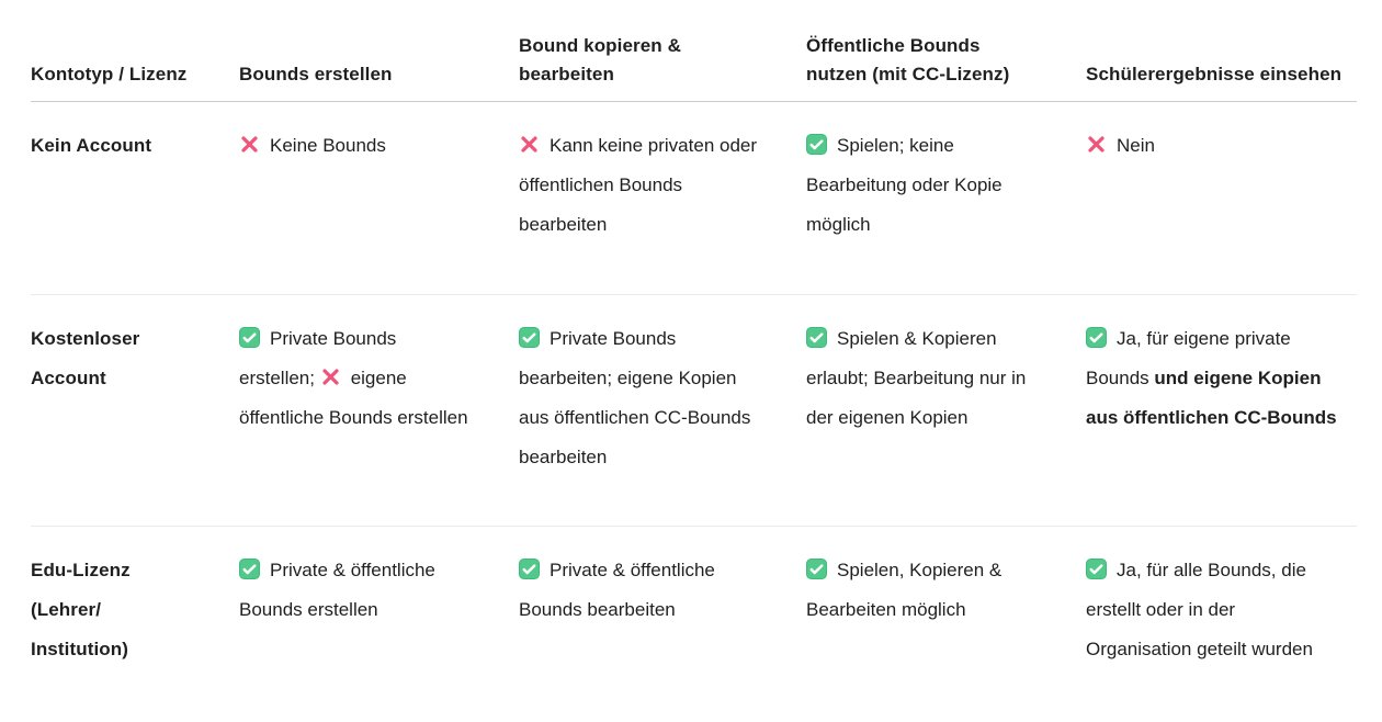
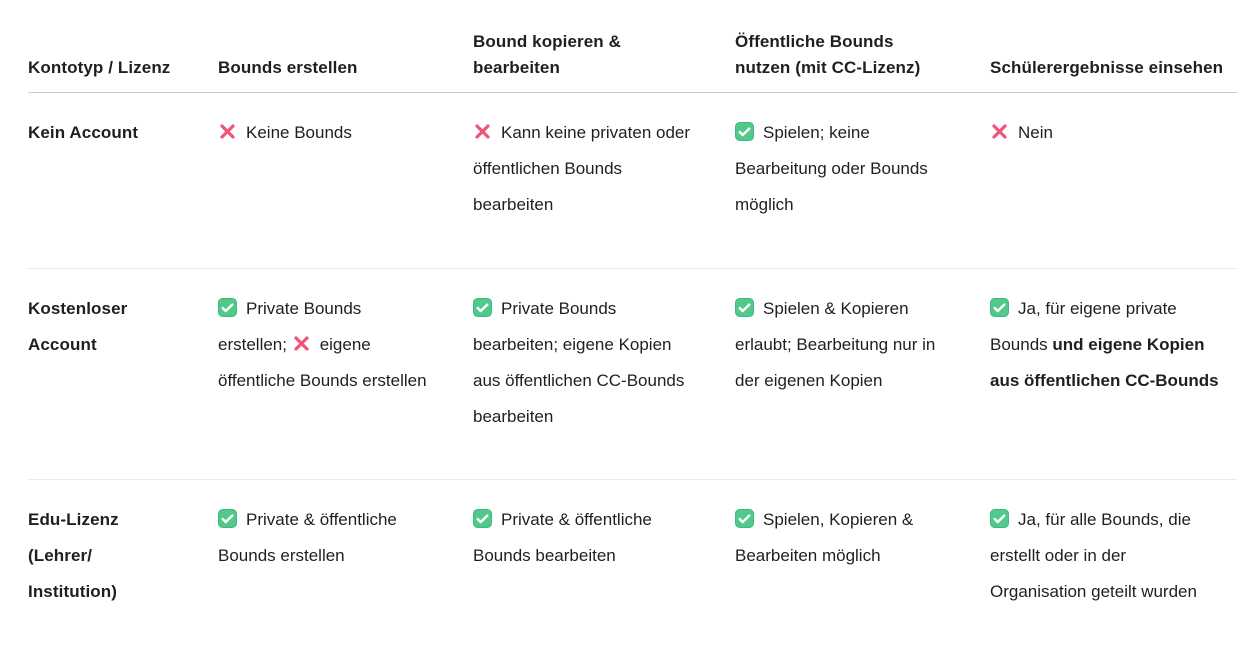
  Kontotyp / Lizenz
  Bounds erstellen
  Bound kopieren & bearbeiten
  Öffentliche Bounds nutzen (mit CC-Lizenz)
  Schülerergebnisse einsehen
  Kein Account
  Keine Bounds
  Kann keine privaten oder öffentlichen Bounds bearbeiten
- Spielen; keine Bearbeitung oder Kopie möglich
+ Spielen; keine Bearbeitung oder Bounds möglich
  Nein
  Kostenloser Account
  Private Bounds erstellen; eigene öffentliche Bounds erstellen
  Private Bounds bearbeiten; eigene Kopien aus öffentlichen CC-Bounds bearbeiten
  Spielen & Kopieren erlaubt; Bearbeitung nur in der eigenen Kopien
  Ja, für eigene private Bounds und eigene Kopien aus öffentlichen CC-Bounds
  Edu-Lizenz (Lehrer/ Institution)
  Private & öffentliche Bounds erstellen
  Private & öffentliche Bounds bearbeiten
  Spielen, Kopieren & Bearbeiten möglich
  Ja, für alle Bounds, die erstellt oder in der Organisation geteilt wurden
